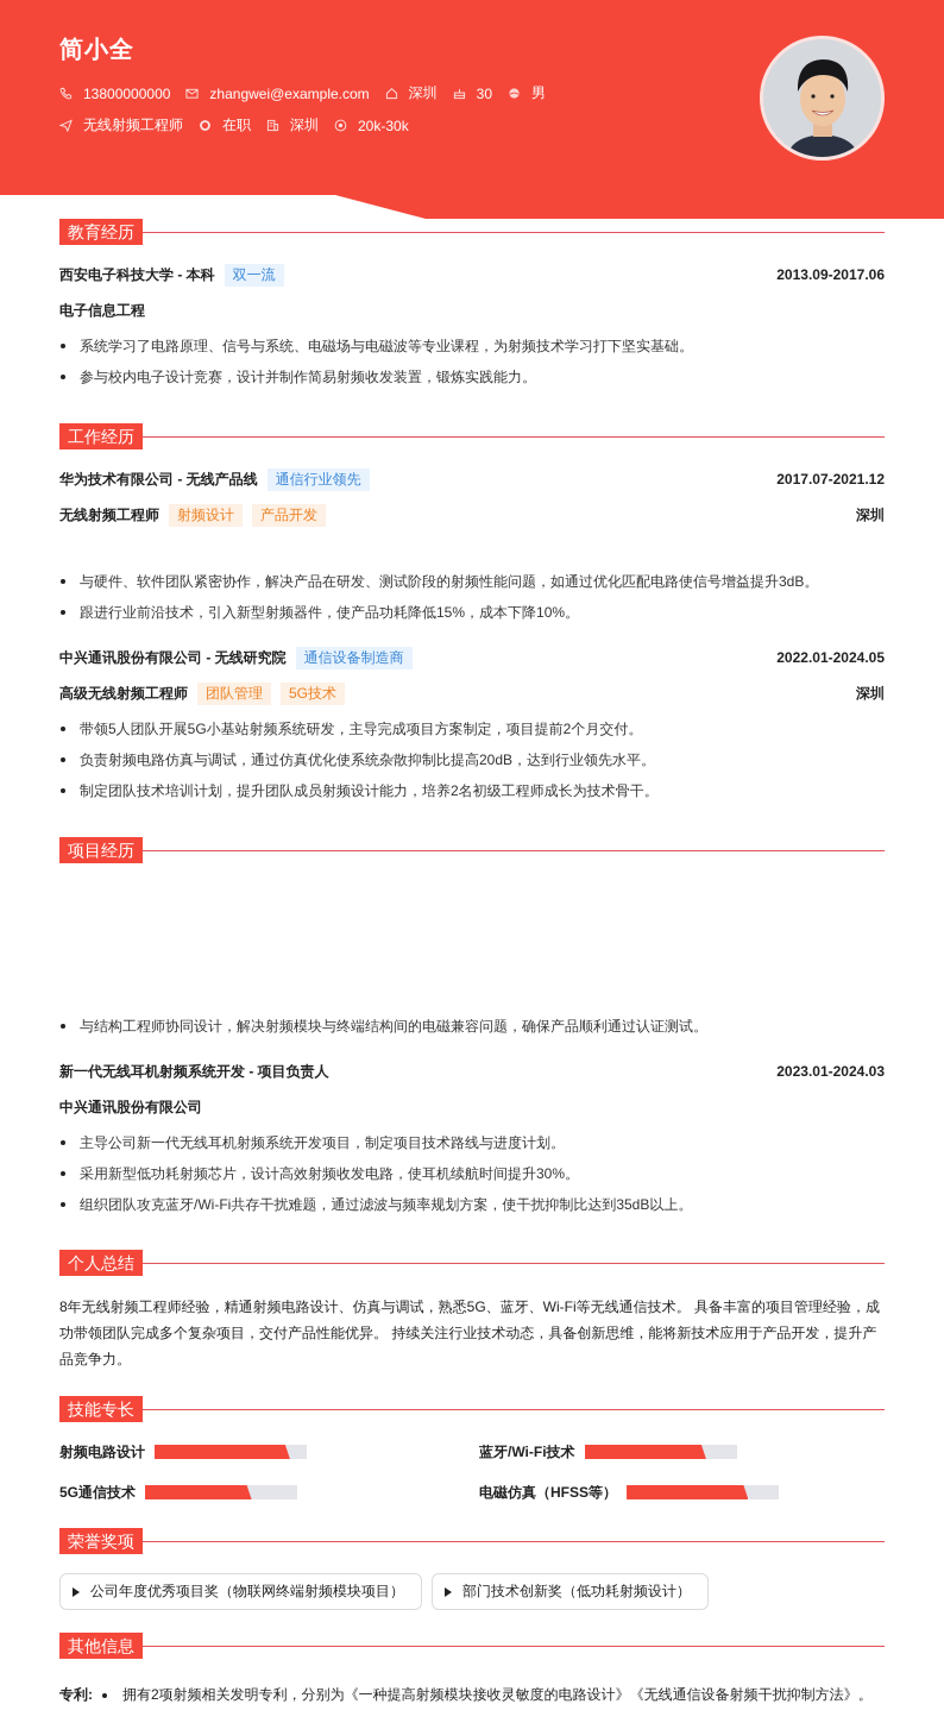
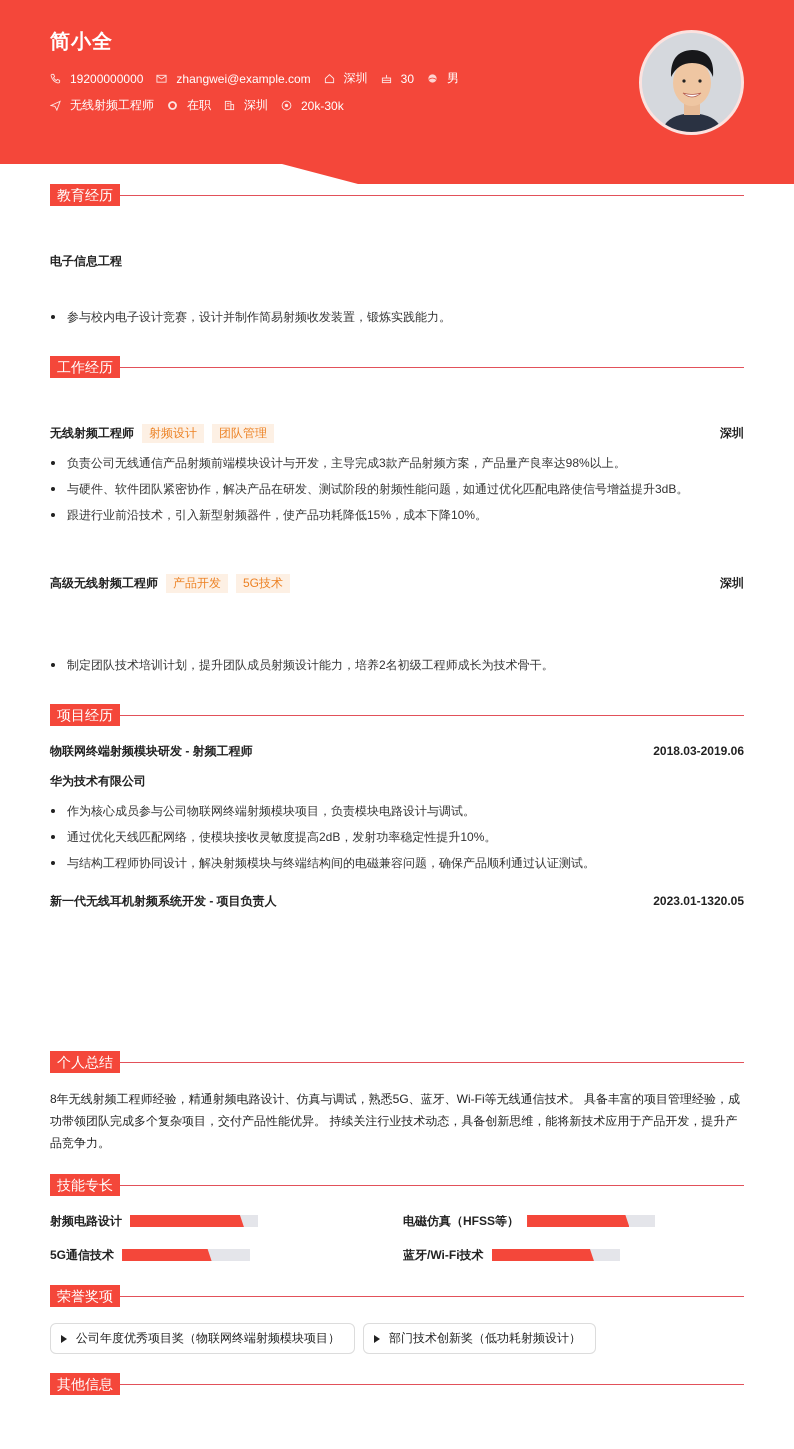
  简小全
- 13800000000
+ 19200000000
  zhangwei@example.com
  深圳
  30
  男
  无线射频工程师
  在职
  深圳
  20k-30k
  教育经历
- 西安电子科技大学 - 本科
- 双一流
- 2013.09-2017.06
  电子信息工程
- 系统学习了电路原理、信号与系统、电磁场与电磁波等专业课程，为射频技术学习打下坚实基础。
  参与校内电子设计竞赛，设计并制作简易射频收发装置，锻炼实践能力。
  工作经历
- 华为技术有限公司 - 无线产品线
- 通信行业领先
- 2017.07-2021.12
  无线射频工程师
  射频设计
- 产品开发
+ 团队管理
  深圳
+ 负责公司无线通信产品射频前端模块设计与开发，主导完成3款产品射频方案，产品量产良率达98%以上。
  与硬件、软件团队紧密协作，解决产品在研发、测试阶段的射频性能问题，如通过优化匹配电路使信号增益提升3dB。
  跟进行业前沿技术，引入新型射频器件，使产品功耗降低15%，成本下降10%。
- 中兴通讯股份有限公司 - 无线研究院
- 通信设备制造商
- 2022.01-2024.05
  高级无线射频工程师
- 团队管理
+ 产品开发
  5G技术
  深圳
- 带领5人团队开展5G小基站射频系统研发，主导完成项目方案制定，项目提前2个月交付。
- 负责射频电路仿真与调试，通过仿真优化使系统杂散抑制比提高20dB，达到行业领先水平。
  制定团队技术培训计划，提升团队成员射频设计能力，培养2名初级工程师成长为技术骨干。
  项目经历
+ 物联网终端射频模块研发 - 射频工程师
+ 2018.03-2019.06
+ 华为技术有限公司
+ 作为核心成员参与公司物联网终端射频模块项目，负责模块电路设计与调试。
+ 通过优化天线匹配网络，使模块接收灵敏度提高2dB，发射功率稳定性提升10%。
  与结构工程师协同设计，解决射频模块与终端结构间的电磁兼容问题，确保产品顺利通过认证测试。
  新一代无线耳机射频系统开发 - 项目负责人
- 2023.01-2024.03
+ 2023.01-1320.05
- 中兴通讯股份有限公司
- 主导公司新一代无线耳机射频系统开发项目，制定项目技术路线与进度计划。
- 采用新型低功耗射频芯片，设计高效射频收发电路，使耳机续航时间提升30%。
- 组织团队攻克蓝牙/Wi-Fi共存干扰难题，通过滤波与频率规划方案，使干扰抑制比达到35dB以上。
  个人总结
  8年无线射频工程师经验，精通射频电路设计、仿真与调试，熟悉5G、蓝牙、Wi-Fi等无线通信技术。 具备丰富的项目管理经验，成功带领团队完成多个复杂项目，交付产品性能优异。 持续关注行业技术动态，具备创新思维，能将新技术应用于产品开发，提升产品竞争力。
  技能专长
  射频电路设计
- 蓝牙/Wi-Fi技术
+ 电磁仿真（HFSS等）
  5G通信技术
- 电磁仿真（HFSS等）
+ 蓝牙/Wi-Fi技术
  荣誉奖项
  公司年度优秀项目奖（物联网终端射频模块项目）
  部门技术创新奖（低功耗射频设计）
  其他信息
- 专利:
- 拥有2项射频相关发明专利，分别为《一种提高射频模块接收灵敏度的电路设计》《无线通信设备射频干扰抑制方法》。
